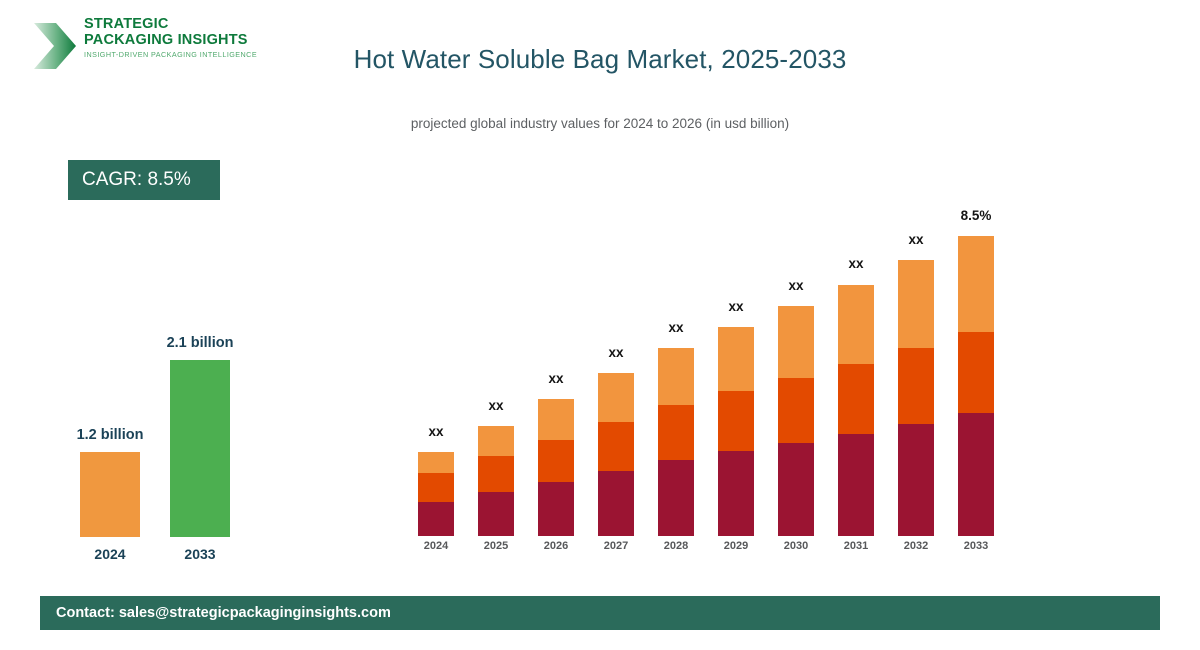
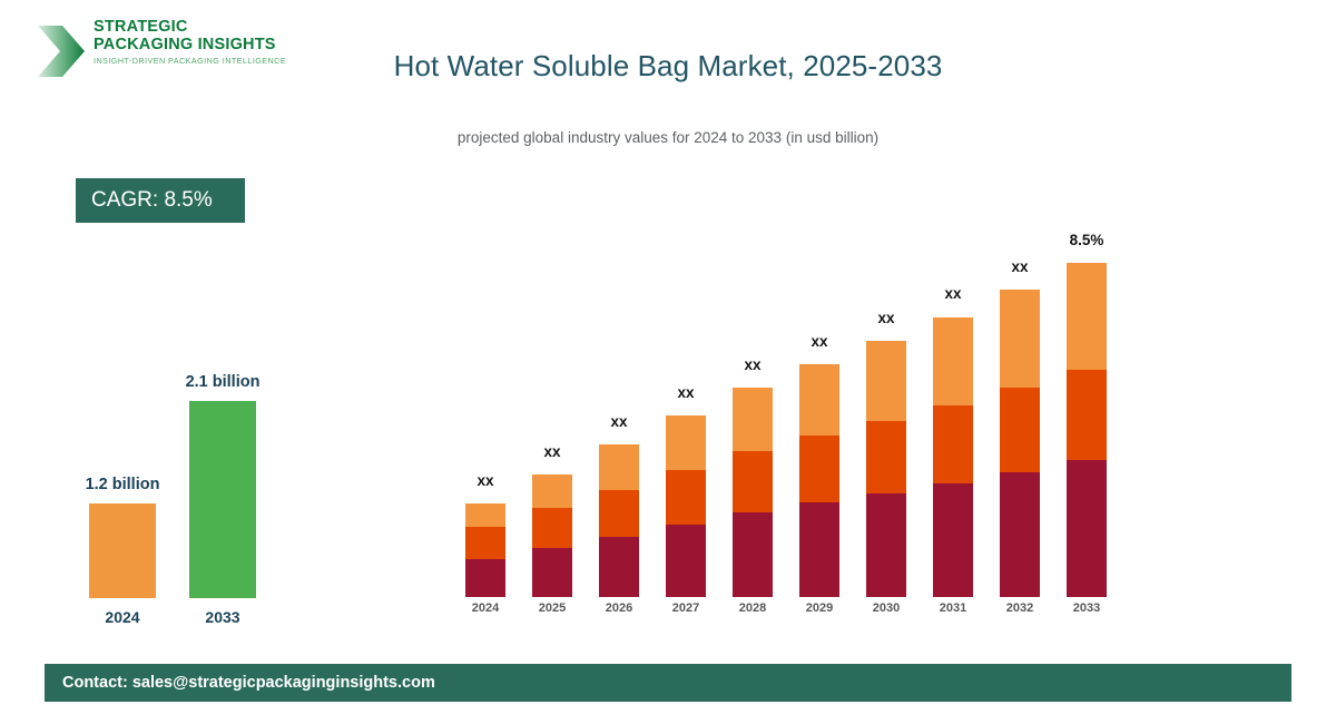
  STRATEGIC
  PACKAGING INSIGHTS
  INSIGHT-DRIVEN PACKAGING INTELLIGENCE
  Hot Water Soluble Bag Market, 2025-2033
- projected global industry values for 2024 to 2026 (in usd billion)
+ projected global industry values for 2024 to 2033 (in usd billion)
  CAGR: 8.5%
  1.2 billion
  2024
  2.1 billion
  2033
  xx
  2024
  xx
  2025
  xx
  2026
  xx
  2027
  xx
  2028
  xx
  2029
  xx
  2030
  xx
  2031
  xx
  2032
  8.5%
  2033
  Contact: sales@strategicpackaginginsights.com
